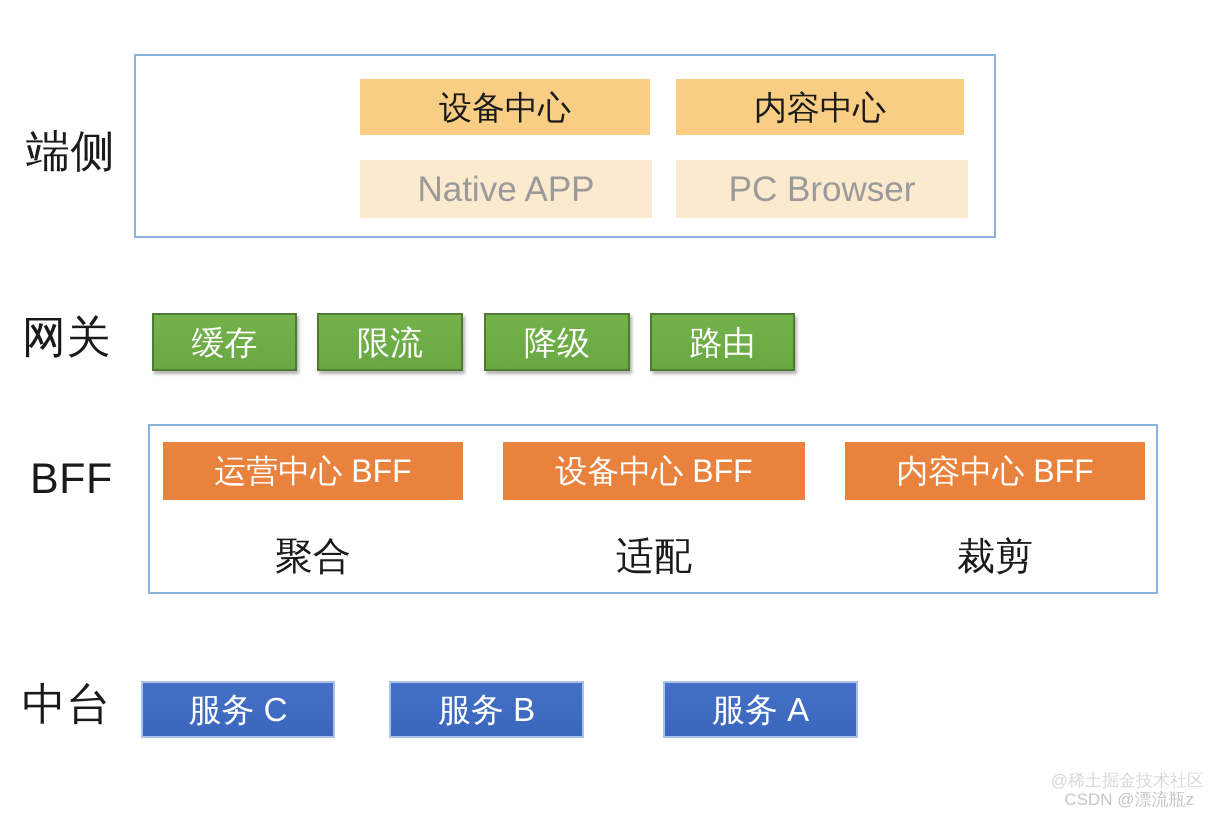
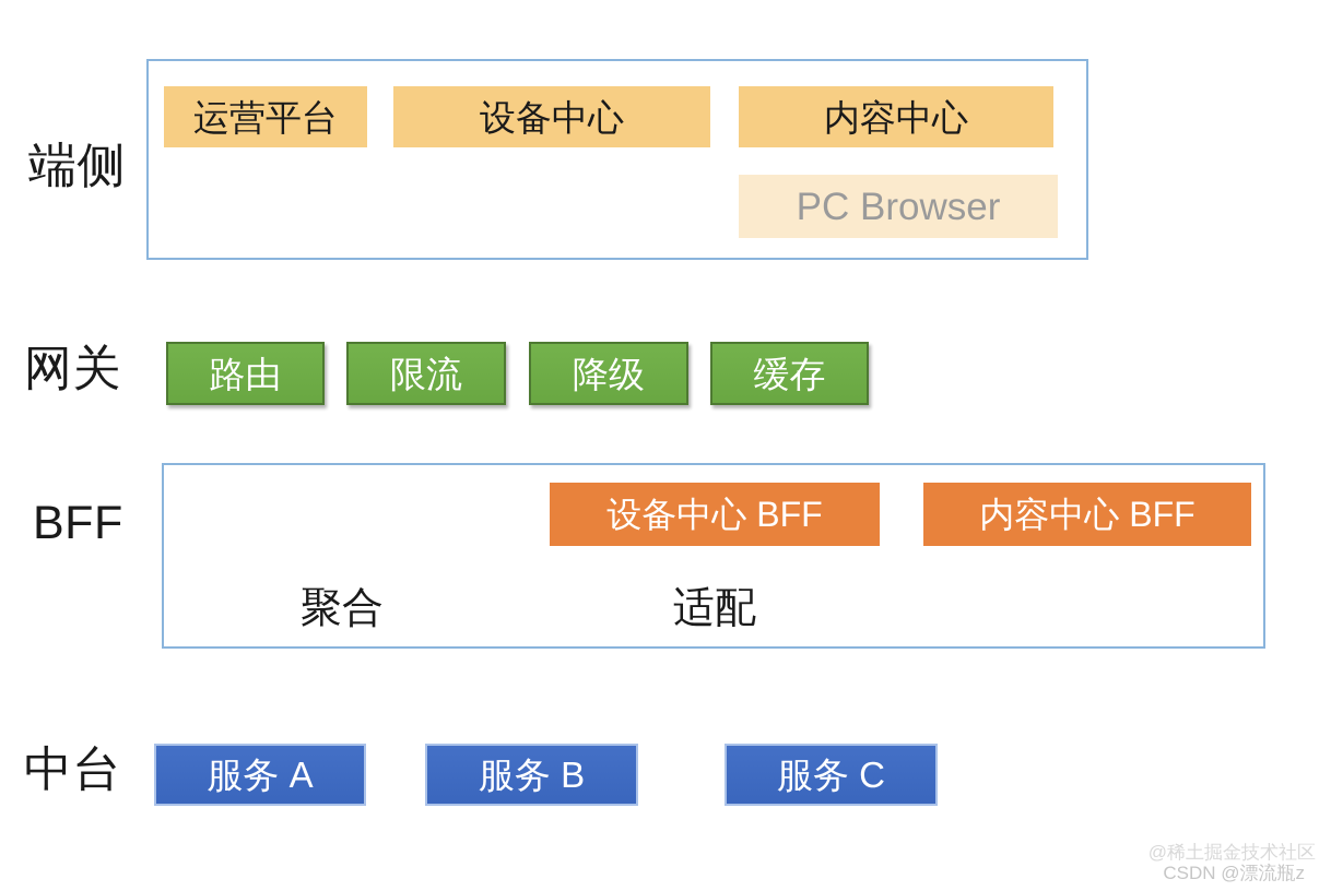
  端侧
+ 运营平台
  设备中心
  内容中心
- Native APP
  PC Browser
  网关
- 缓存
+ 路由
  限流
  降级
- 路由
+ 缓存
  BFF
- 运营中心 BFF
  设备中心 BFF
  内容中心 BFF
  聚合
  适配
- 裁剪
  中台
- 服务 C
+ 服务 A
  服务 B
- 服务 A
+ 服务 C
  @稀土掘金技术社区
  CSDN @漂流瓶z
